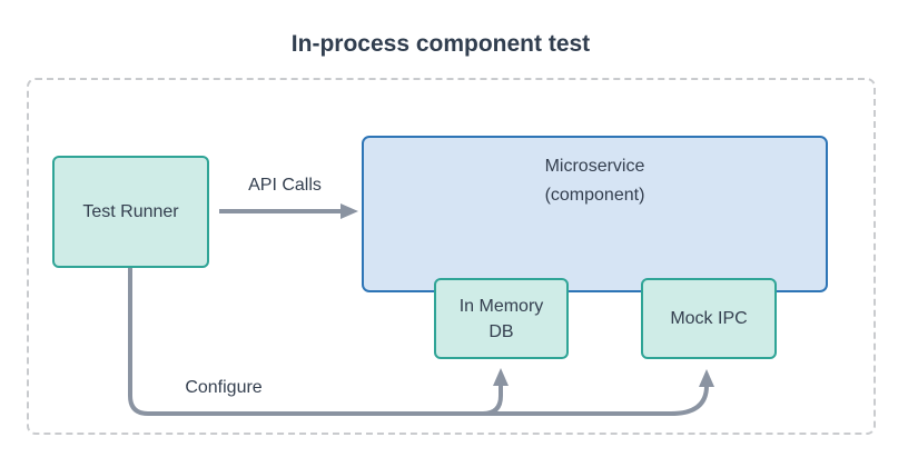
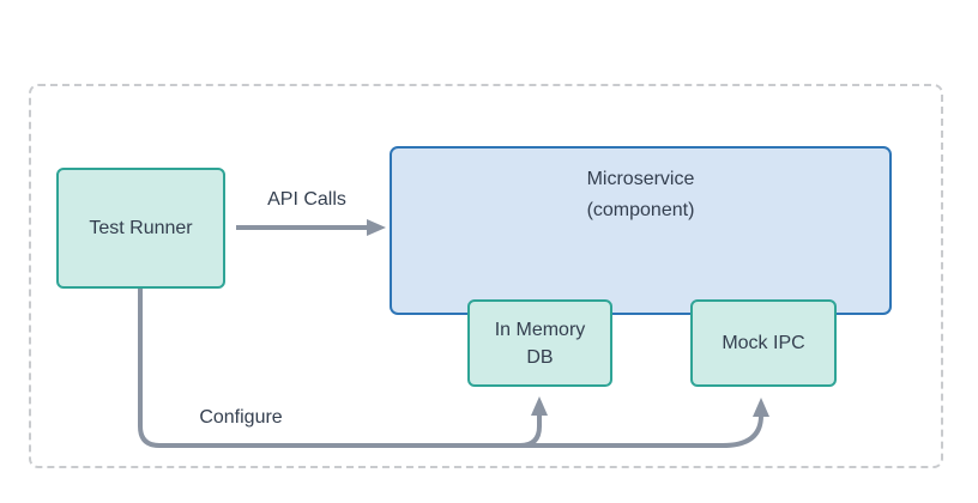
- In-process component test
  Test Runner
  Microservice
  (component)
  In Memory
  DB
  Mock IPC
  API Calls
  Configure
